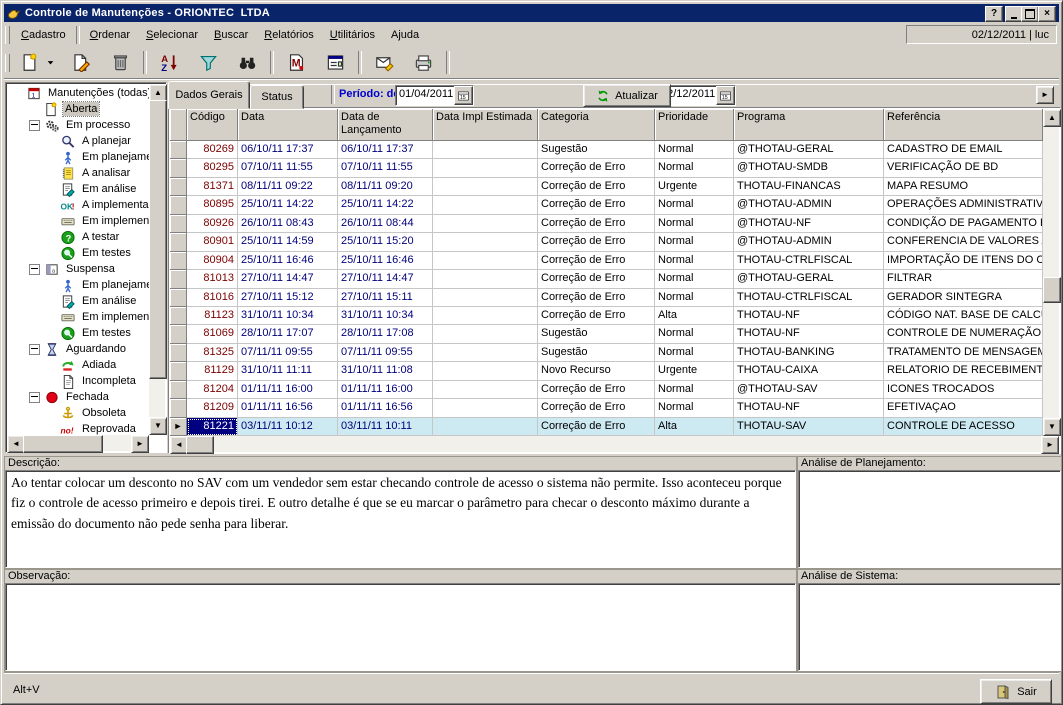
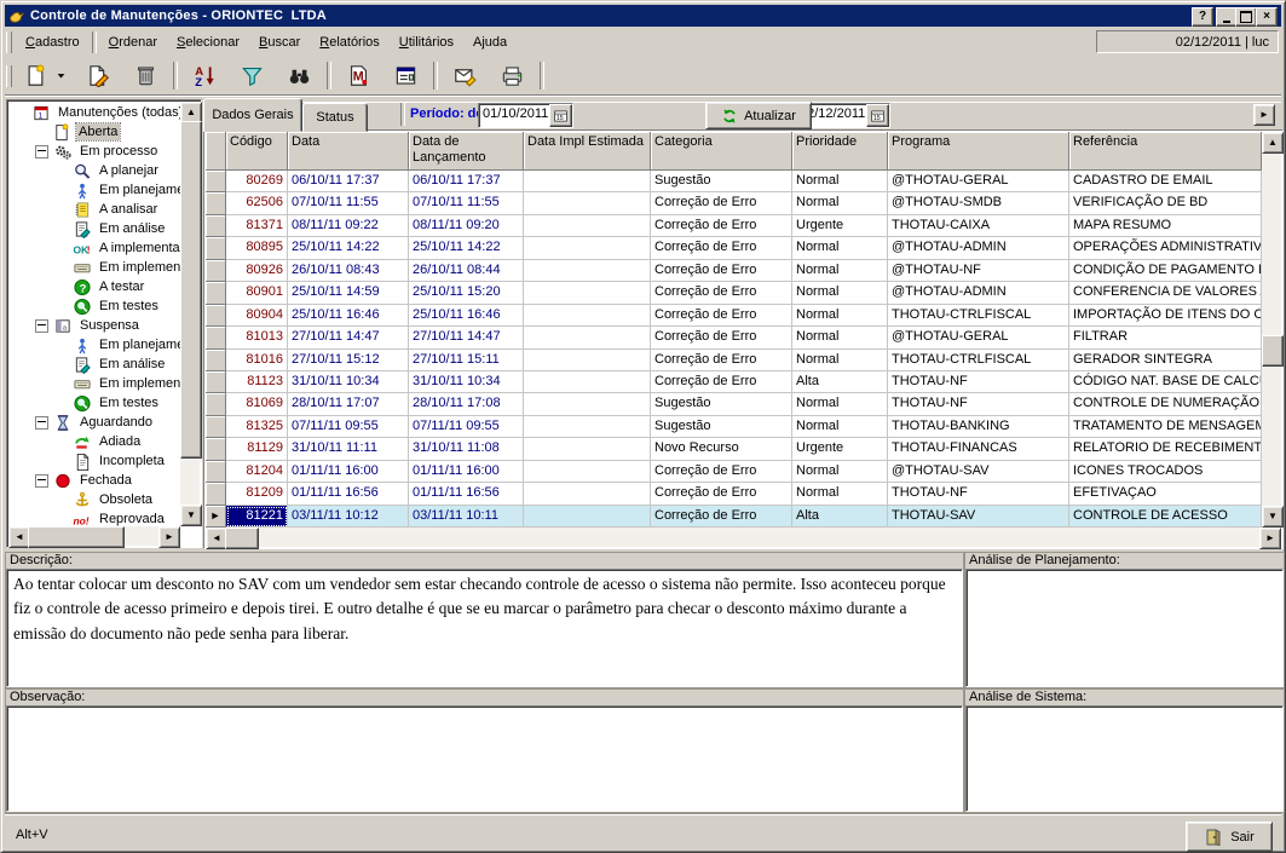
  Controle de Manutenções - ORIONTEC LTDA
  ?
  ×
  Cadastro
  Ordenar
  Selecionar
  Buscar
  Relatórios
  Utilitários
  Ajuda
  02/12/2011 | luc
  A
  Z
  M
  Manutenções (todas
  Aberta
  Em processo
  A planejar
  Em planejam
  A analisar
  Em análise
  OK
  !
  A implementa
  ?
  A testar
  Em testes
  Suspensa
  Em planejam
  Em análise
  Em testes
  Aguardando
  Adiada
  Incompleta
  Fechada
  Obsoleta
  no!
  Reprovada
  ▲
  ▼
  ◄
  ►
  Dados Gerais
  Status
  Período: d
- 01/04/2011
+ 01/10/2011
  /12/2011
  Atualizar
  ►
  Código
  Data
  Data de Lançamento
  Data Impl Estimada
  Categoria
  Prioridade
  Programa
  Referência
  80269
  06/10/11 17:37
  06/10/11 17:37
  Sugestão
  Normal
  @THOTAU-GERAL
  CADASTRO DE EMAIL
- 80295
+ 62506
  07/10/11 11:55
  07/10/11 11:55
  Correção de Erro
  Normal
  @THOTAU-SMDB
  VERIFICAÇÃO DE BD
  81371
  08/11/11 09:22
  08/11/11 09:20
  Correção de Erro
  Urgente
- THOTAU-FINANCAS
+ THOTAU-CAIXA
  MAPA RESUMO
  80895
  25/10/11 14:22
  25/10/11 14:22
  Correção de Erro
  Normal
  @THOTAU-ADMIN
  OPERAÇÕES ADMINISTRATIV
  80926
  26/10/11 08:43
  26/10/11 08:44
  Correção de Erro
  Normal
  @THOTAU-NF
  CONDIÇÃO DE PAGAMENTO
  80901
  25/10/11 14:59
  25/10/11 15:20
  Correção de Erro
  Normal
  @THOTAU-ADMIN
  CONFERENCIA DE VALORES
  80904
  25/10/11 16:46
  25/10/11 16:46
  Correção de Erro
  Normal
  THOTAU-CTRLFISCAL
  IMPORTAÇÃO DE ITENS DO C
  81013
  27/10/11 14:47
  27/10/11 14:47
  Correção de Erro
  Normal
  @THOTAU-GERAL
  FILTRAR
  81016
  27/10/11 15:12
  27/10/11 15:11
  Correção de Erro
  Normal
  THOTAU-CTRLFISCAL
  GERADOR SINTEGRA
  81123
  31/10/11 10:34
  31/10/11 10:34
  Correção de Erro
  Alta
  THOTAU-NF
  CÓDIGO NAT. BASE DE CALC
  81069
  28/10/11 17:07
  28/10/11 17:08
  Sugestão
  Normal
  THOTAU-NF
  CONTROLE DE NUMERAÇÃO
  81325
  07/11/11 09:55
  07/11/11 09:55
  Sugestão
  Normal
  THOTAU-BANKING
  TRATAMENTO DE MENSAGEM
  81129
  31/10/11 11:11
  31/10/11 11:08
  Novo Recurso
  Urgente
- THOTAU-CAIXA
+ THOTAU-FINANCAS
  RELATORIO DE RECEBIMENT
  81204
  01/11/11 16:00
  01/11/11 16:00
  Correção de Erro
  Normal
  @THOTAU-SAV
  ICONES TROCADOS
  81209
  01/11/11 16:56
  01/11/11 16:56
  Correção de Erro
  Normal
  THOTAU-NF
  EFETIVAÇAO
  ►
  81221
  03/11/11 10:12
  03/11/11 10:11
  Correção de Erro
  Alta
  THOTAU-SAV
  CONTROLE DE ACESSO
  ▲
  ▼
  ◄
  ►
  Descrição:
  Ao tentar colocar um desconto no SAV com um vendedor sem estar checando controle de acesso o sistema não permite. Isso aconteceu porque fiz o controle de acesso primeiro e depois tirei. E outro detalhe é que se eu marcar o parâmetro para checar o desconto máximo durante a emissão do documento não pede senha para liberar.
  Análise de Planejamento:
  Observação:
  Análise de Sistema:
  Alt+V
  Sair
